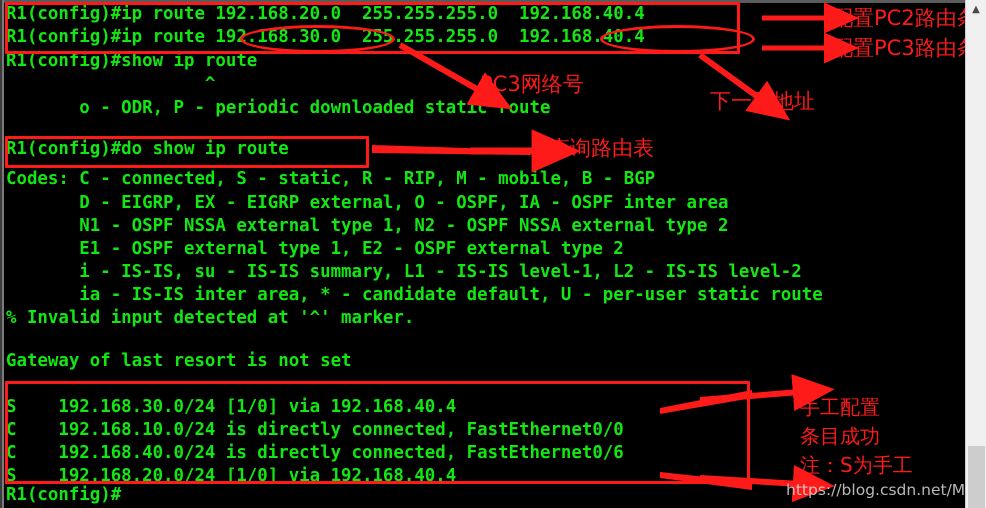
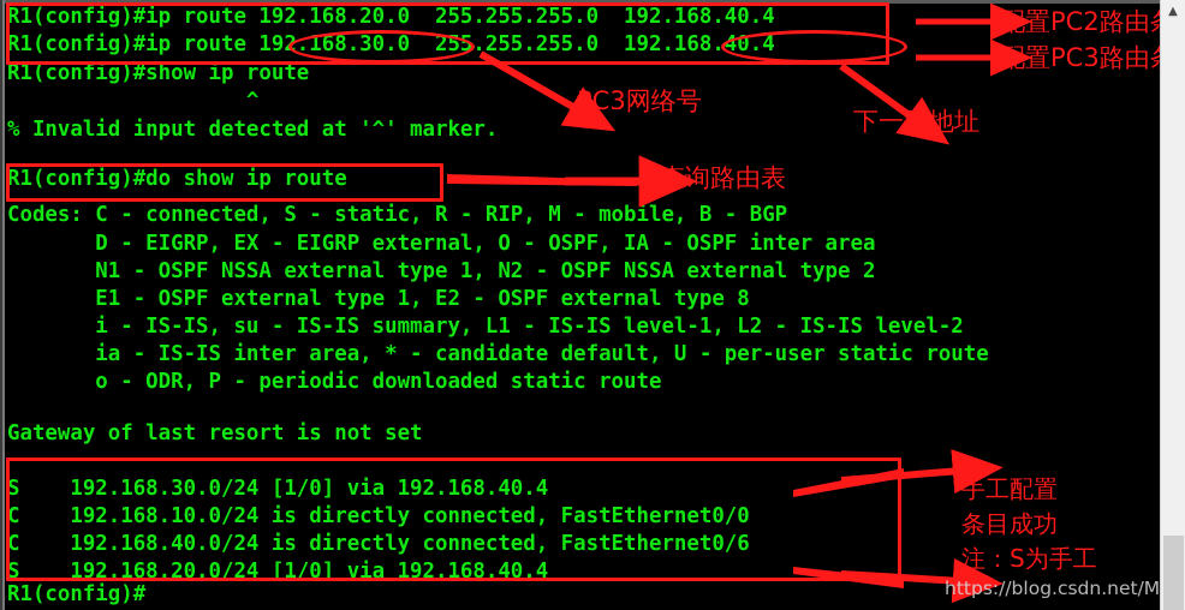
  R1(config)#ip route 192.168.20.0 255.255.255.0 192.168.40.4
  R1(config)#ip route 192.168.30.0 255.255.255.0 192.168.40.4
  R1(config)#show ip route
  ^
- o - ODR, P - periodic downloaded static route
+ % Invalid input detected at '^' marker.
  R1(config)#do show ip route
  Codes: C - connected, S - static, R - RIP, M - mobile, B - BGP
  D - EIGRP, EX - EIGRP external, O - OSPF, IA - OSPF inter area
  N1 - OSPF NSSA external type 1, N2 - OSPF NSSA external type 2
- E1 - OSPF external type 1, E2 - OSPF external type 2
+ E1 - OSPF external type 1, E2 - OSPF external type 8
  i - IS-IS, su - IS-IS summary, L1 - IS-IS level-1, L2 - IS-IS level-2
  ia - IS-IS inter area, * - candidate default, U - per-user static route
- % Invalid input detected at '^' marker.
+ o - ODR, P - periodic downloaded static route
  Gateway of last resort is not set
  S 192.168.30.0/24 [1/0] via 192.168.40.4
  C 192.168.10.0/24 is directly connected, FastEthernet0/0
  C 192.168.40.0/24 is directly connected, FastEthernet0/6
  S 192.168.20.0/24 [1/0] via 192.168.40.4
  R1(config)#
  配置PC2路由
  配置PC3路由
  PC3网络号
  下一跳地址
  查询路由表
  手工配置
  条目成功
  注：S为手工
  https://blog.csdn.net/M
  ▲
